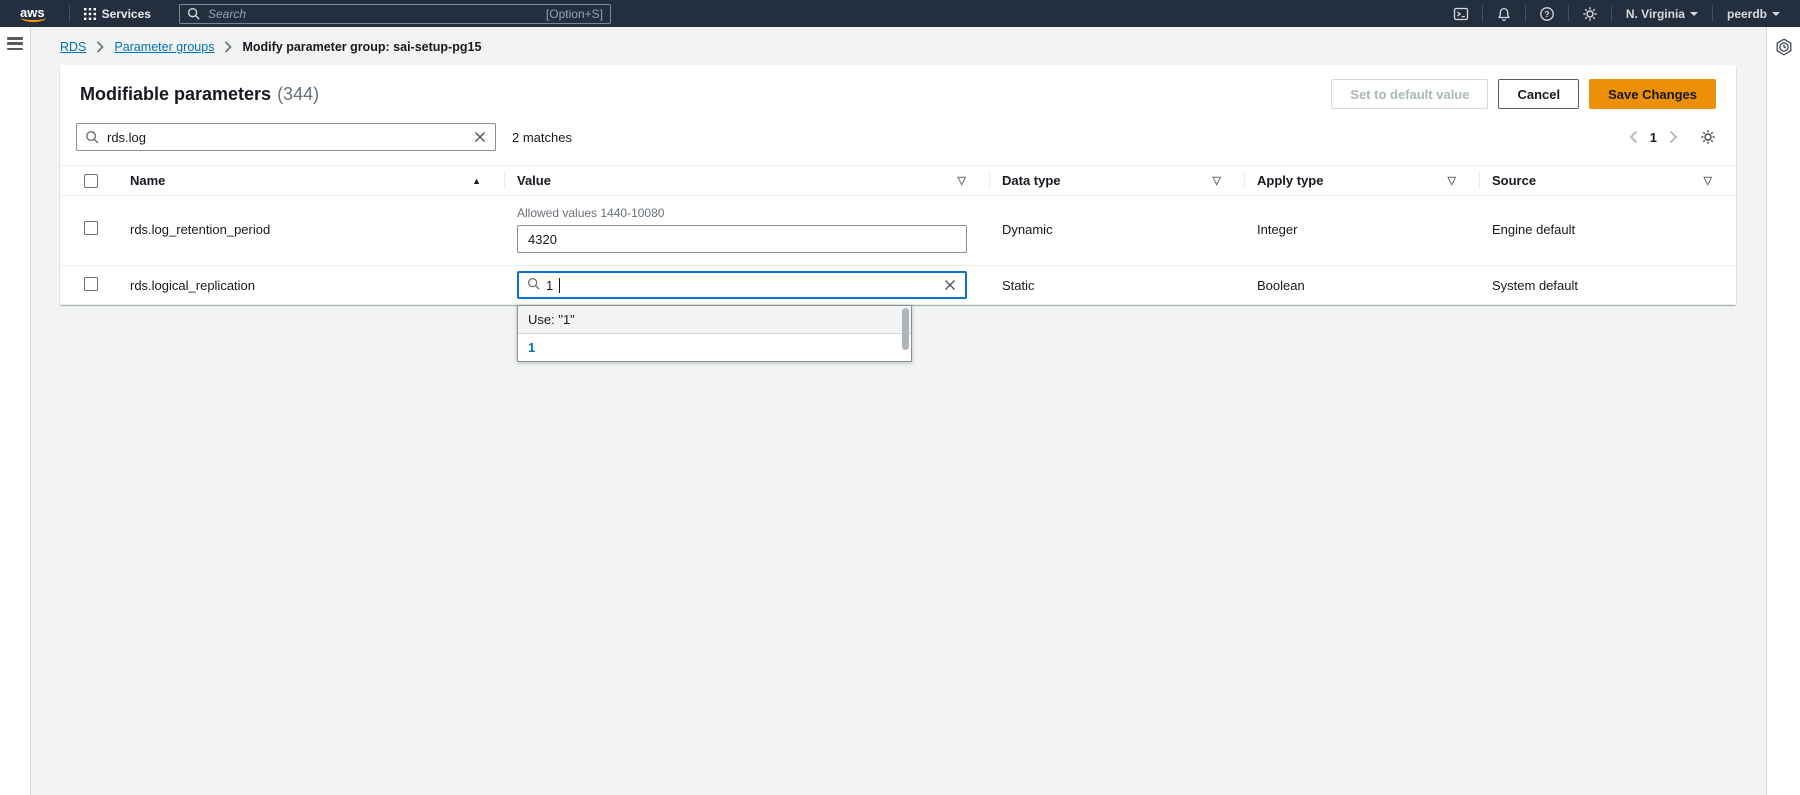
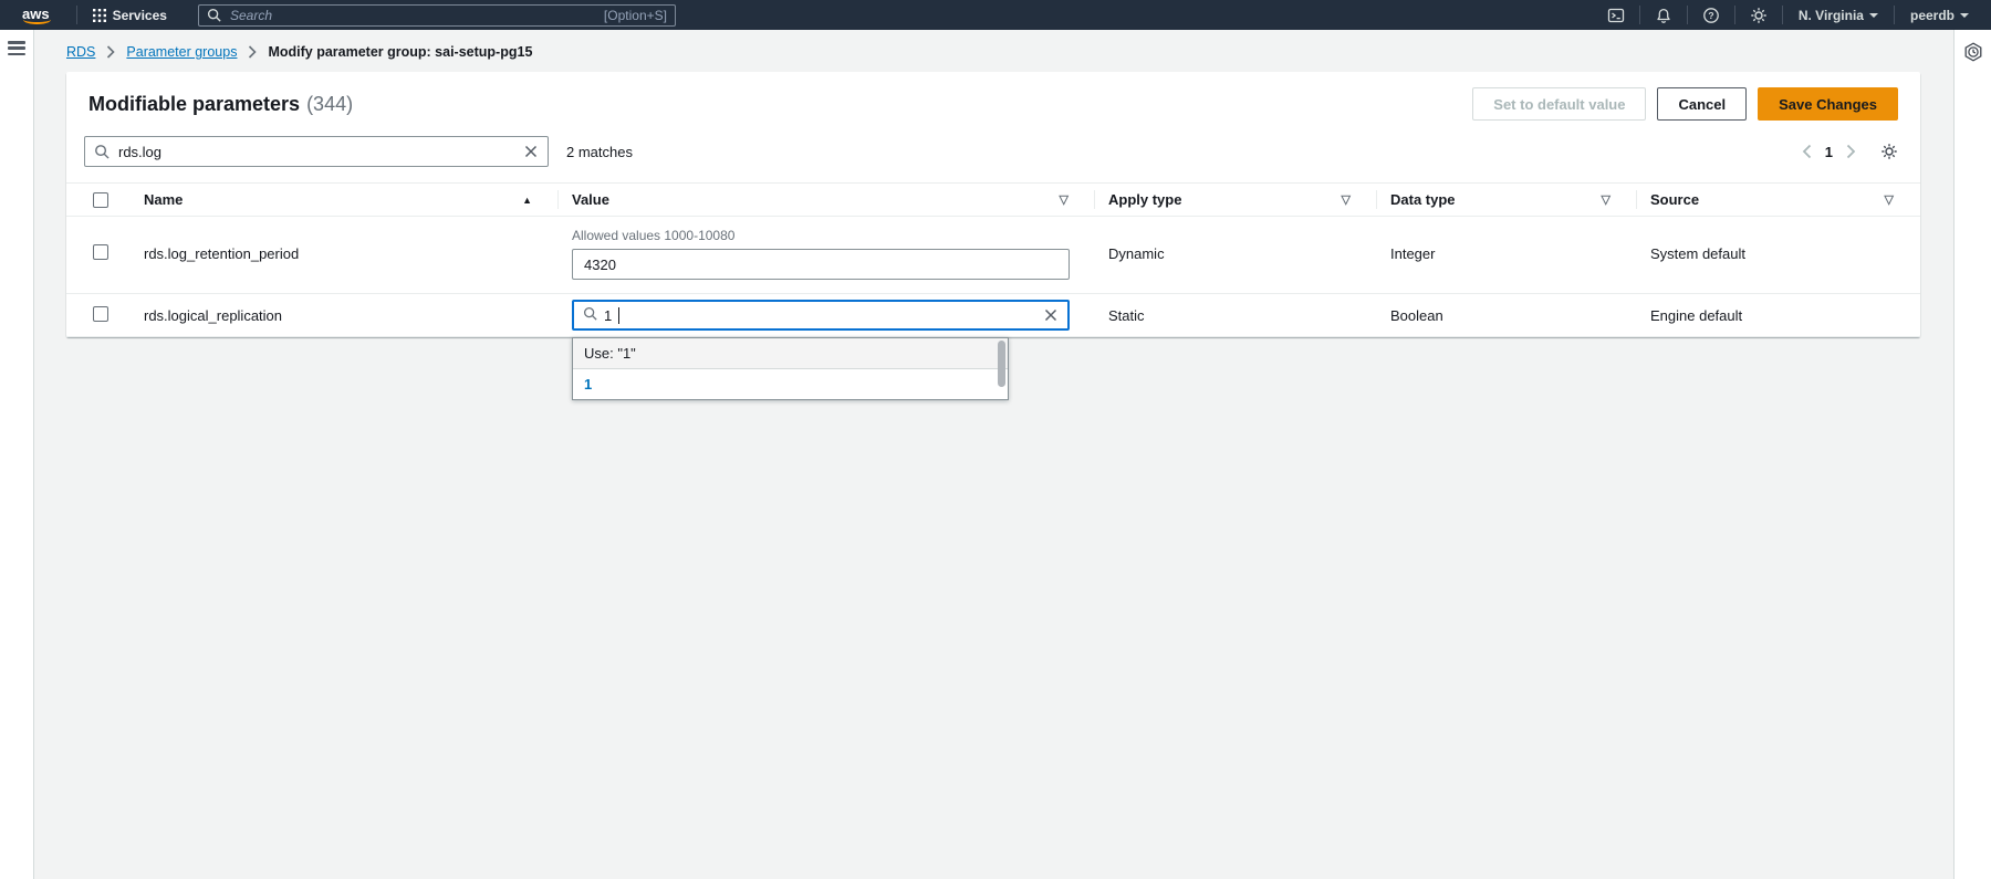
  aws
  Services
  Search
  [Option+S]
  ?
  N. Virginia
  peerdb
  RDS
  Parameter groups
  Modify parameter group: sai-setup-pg15
  Modifiable parameters
  (344)
  Set to default value
  Cancel
  Save Changes
  rds.log
  2 matches
  1
  Name
  ▲
  Value
  ▽
- Data type
+ Apply type
  ▽
- Apply type
+ Data type
  ▽
  Source
  ▽
  rds.log_retention_period
- Allowed values 1440-10080
+ Allowed values 1000-10080
  4320
  Dynamic
  Integer
- Engine default
+ System default
  rds.logical_replication
  1
  Use: "1"
  1
  Static
  Boolean
- System default
+ Engine default
